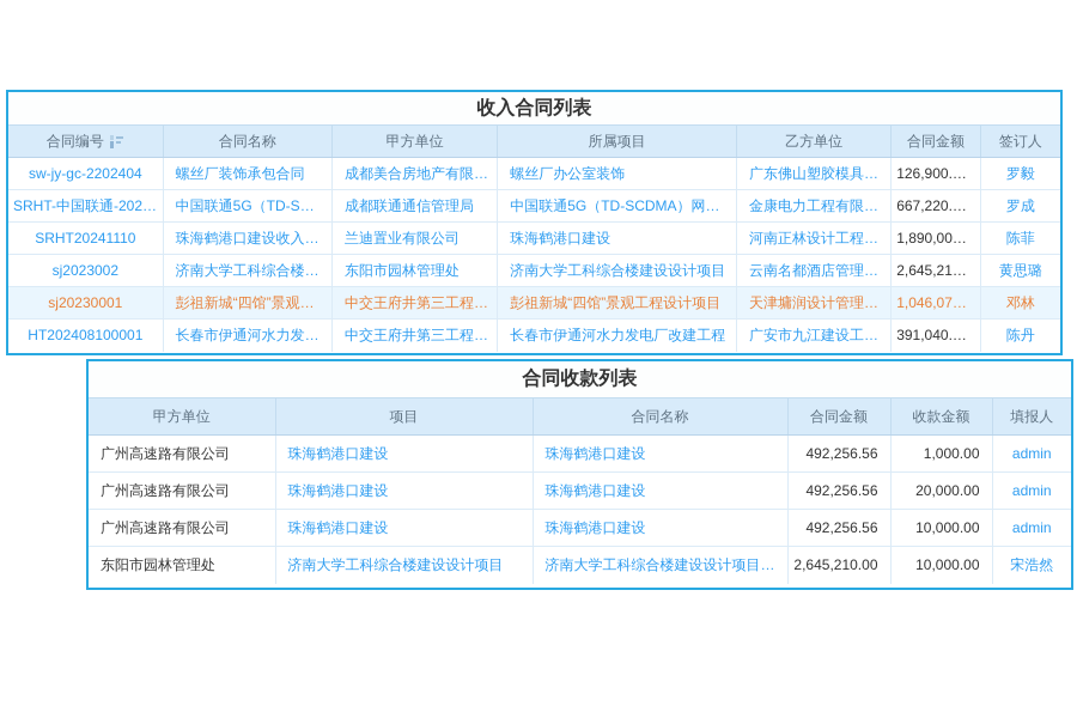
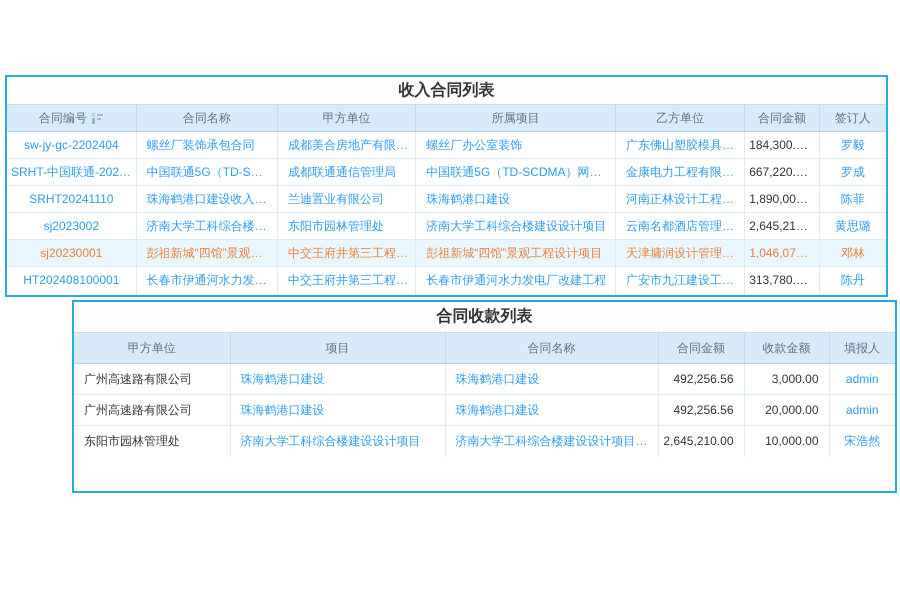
  收入合同列表
  合同编号	合同名称	甲方单位	所属项目	乙方单位	合同金额	签订人
- sw-jy-gc-2202404	螺丝厂装饰承包合同	成都美合房地产有限公司	螺丝厂办公室装饰	广东佛山塑胶模具有限	126,900.83	罗毅
+ sw-jy-gc-2202404	螺丝厂装饰承包合同	成都美合房地产有限公司	螺丝厂办公室装饰	广东佛山塑胶模具有限	184,300.36	罗毅
  SRHT-中国联通-2024...	中国联通5G（TD-SCDM	成都联通通信管理局	中国联通5G（TD-SCDMA）网络三	金康电力工程有限公司	667,220.94	罗成
  SRHT20241110	珠海鹤港口建设收入合同	兰迪置业有限公司	珠海鹤港口建设	河南正林设计工程有限	1,890,000...	陈菲
  sj2023002	济南大学工科综合楼建设	东阳市园林管理处	济南大学工科综合楼建设设计项目	云南名都酒店管理有限	2,645,210...	黄思璐
  sj20230001	彭祖新城“四馆”景观工程	中交王府井第三工程局有	彭祖新城“四馆”景观工程设计项目	天津墉润设计管理有限	1,046,070...	邓林
- HT202408100001	长春市伊通河水力发电厂	中交王府井第三工程局有	长春市伊通河水力发电厂改建工程	广安市九江建设工程公	391,040.00	陈丹
+ HT202408100001	长春市伊通河水力发电厂	中交王府井第三工程局有	长春市伊通河水力发电厂改建工程	广安市九江建设工程公	313,780.00	陈丹
  合同收款列表
  甲方单位	项目	合同名称	合同金额	收款金额	填报人
- 广州高速路有限公司	珠海鹤港口建设	珠海鹤港口建设	492,256.56	1,000.00	admin
+ 广州高速路有限公司	珠海鹤港口建设	珠海鹤港口建设	492,256.56	3,000.00	admin
  广州高速路有限公司	珠海鹤港口建设	珠海鹤港口建设	492,256.56	20,000.00	admin
- 广州高速路有限公司	珠海鹤港口建设	珠海鹤港口建设	492,256.56	10,000.00	admin
  东阳市园林管理处	济南大学工科综合楼建设设计项目	济南大学工科综合楼建设设计项目收...	2,645,210.00	10,000.00	宋浩然
